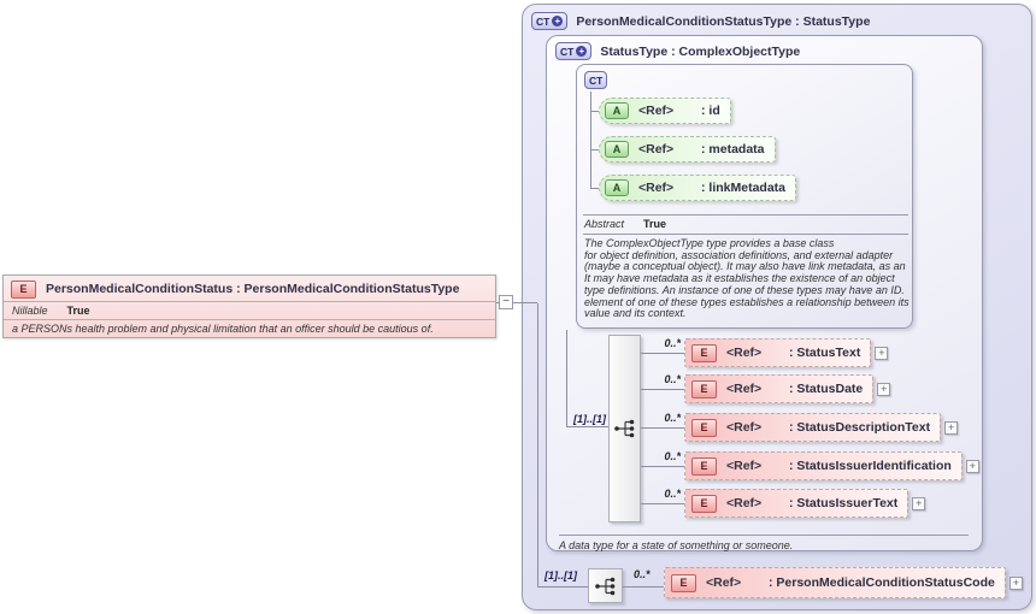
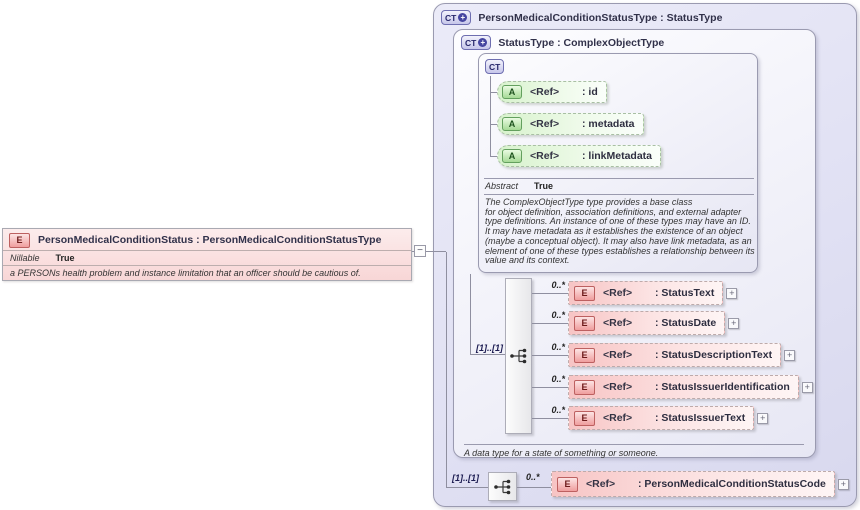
  CT
  +
  PersonMedicalConditionStatusType : StatusType
  [1]..[1]
  0..*
  E
  <Ref>
  : PersonMedicalConditionStatusCode
  +
  CT
  +
  StatusType : ComplexObjectType
  [1]..[1]
  A data type for a state of something or someone.
  CT
  A
  <Ref>
  : id
  A
  <Ref>
  : metadata
  A
  <Ref>
  : linkMetadata
  Abstract
  True
  The ComplexObjectType type provides a base class
  for object definition, association definitions, and external adapter
- (maybe a conceptual object). It may also have link metadata, as an
+ type definitions. An instance of one of these types may have an ID.
  It may have metadata as it establishes the existence of an object
- type definitions. An instance of one of these types may have an ID.
+ (maybe a conceptual object). It may also have link metadata, as an
  element of one of these types establishes a relationship between its
  value and its context.
  0..*
  E
  <Ref>
  : StatusText
  +
  0..*
  E
  <Ref>
  : StatusDate
  +
  0..*
  E
  <Ref>
  : StatusDescriptionText
  +
  0..*
  E
  <Ref>
  : StatusIssuerIdentification
  +
  0..*
  E
  <Ref>
  : StatusIssuerText
  +
  E
  PersonMedicalConditionStatus : PersonMedicalConditionStatusType
  Nillable
  True
- a PERSONs health problem and physical limitation that an officer should be cautious of.
+ a PERSONs health problem and instance limitation that an officer should be cautious of.
  −
